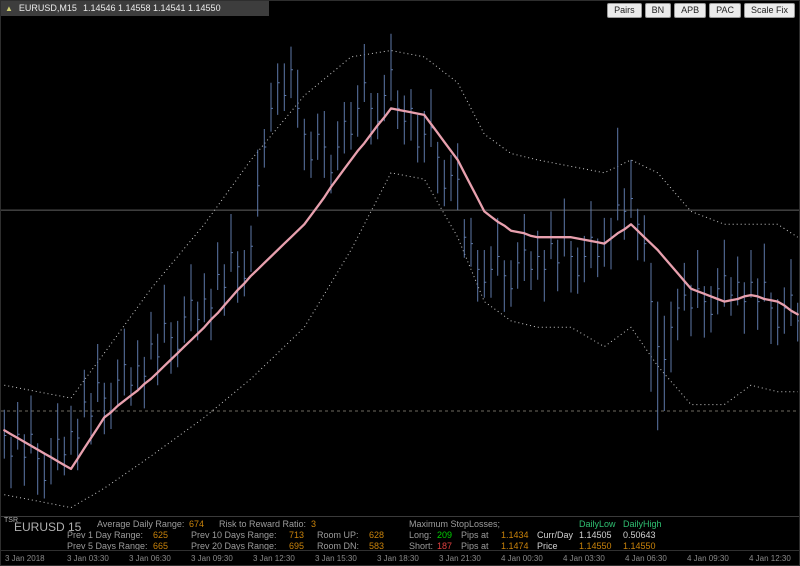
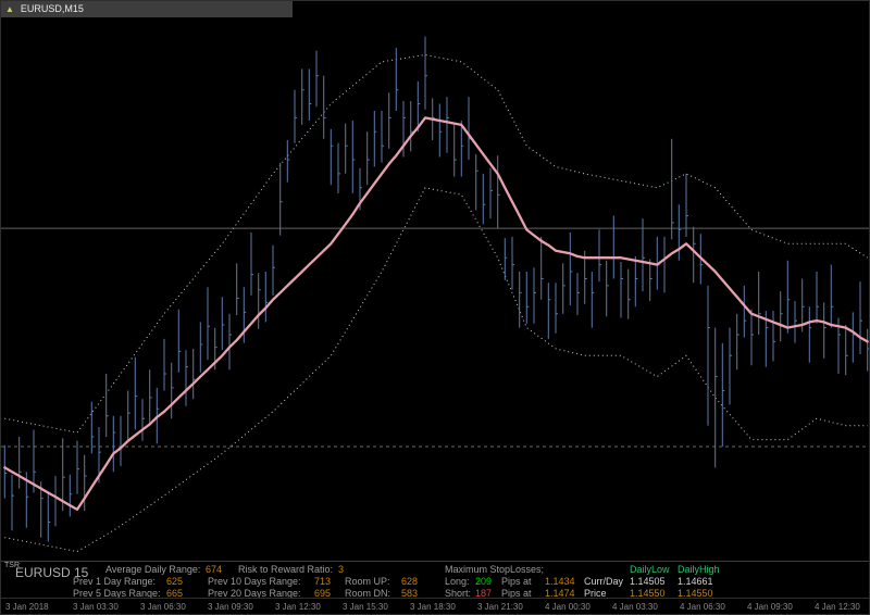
  ▲
  EURUSD,M15
- 1.14546 1.14558 1.14541 1.14550
- Pairs
- BN
- APB
- PAC
- Scale Fix
  EURUSD 15
  Average Daily Range:
  674
  Risk to Reward Ratio:
  3
  Maximum StopLosses;
  DailyLow
  DailyHigh
  Prev 1 Day Range:
  625
  Prev 10 Days Range:
  713
  Room UP:
  628
  Long:
  209
  Pips at
  1.1434
  Curr/Day
  1.14505
- 0.50643
+ 1.14661
  Prev 5 Days Range:
  665
  Prev 20 Days Range:
  695
  Room DN:
  583
  Short:
  187
  Pips at
  1.1474
  Price
  1.14550
  1.14550
  3 Jan 2018
  3 Jan 03:30
  3 Jan 06:30
  3 Jan 09:30
  3 Jan 12:30
  3 Jan 15:30
  3 Jan 18:30
  3 Jan 21:30
  4 Jan 00:30
  4 Jan 03:30
  4 Jan 06:30
  4 Jan 09:30
  4 Jan 12:30
